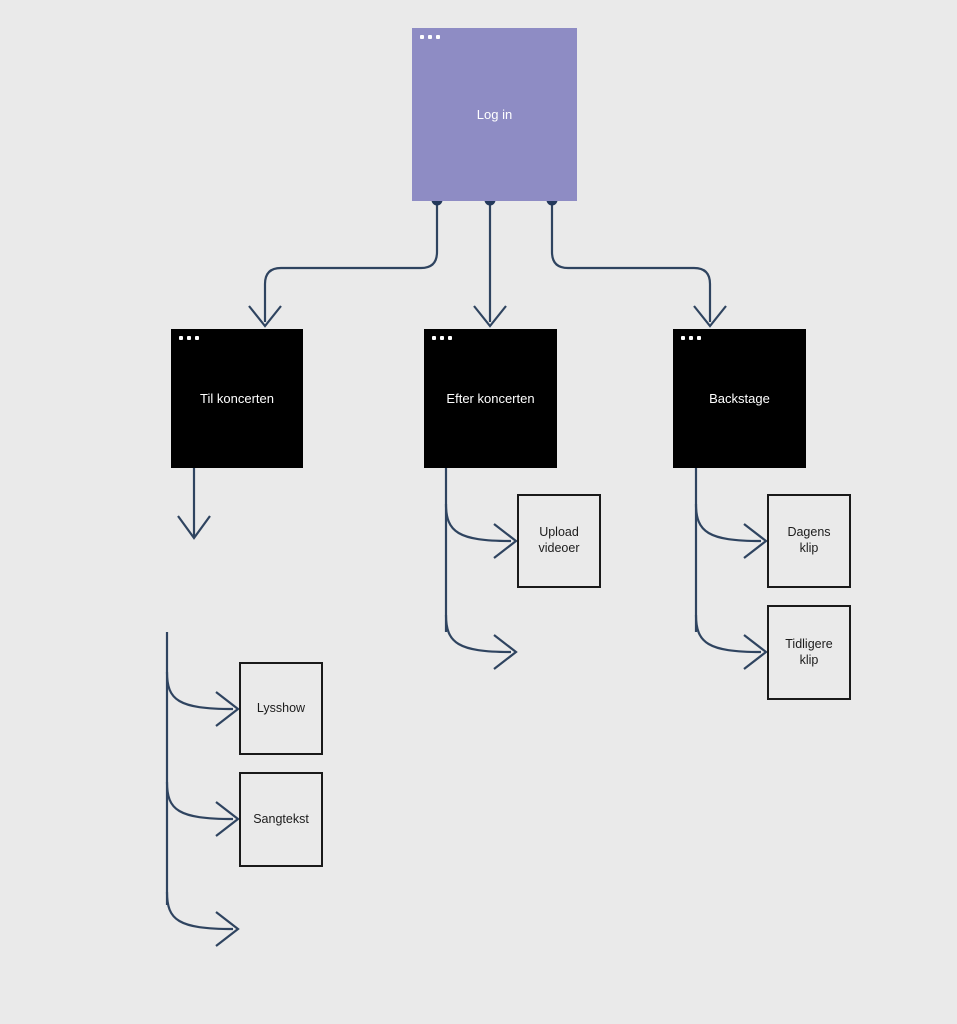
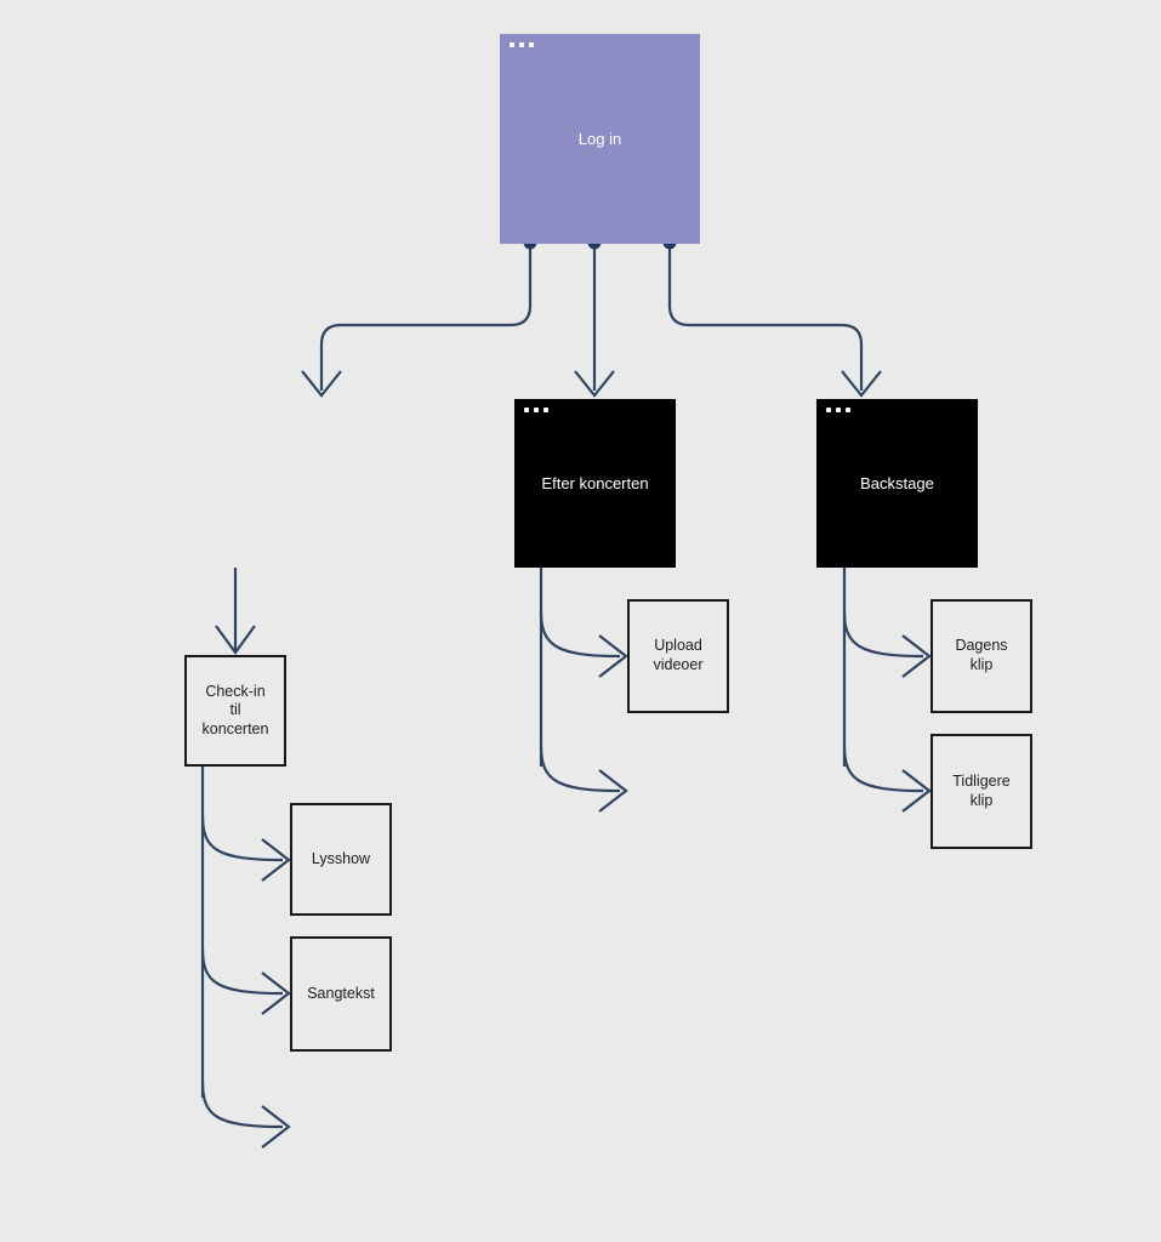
  Log in
- Til koncerten
  Efter koncerten
  Backstage
+ Check-in
+ til
+ koncerten
  Lysshow
  Sangtekst
  Upload
  videoer
  Dagens
  klip
  Tidligere
  klip
